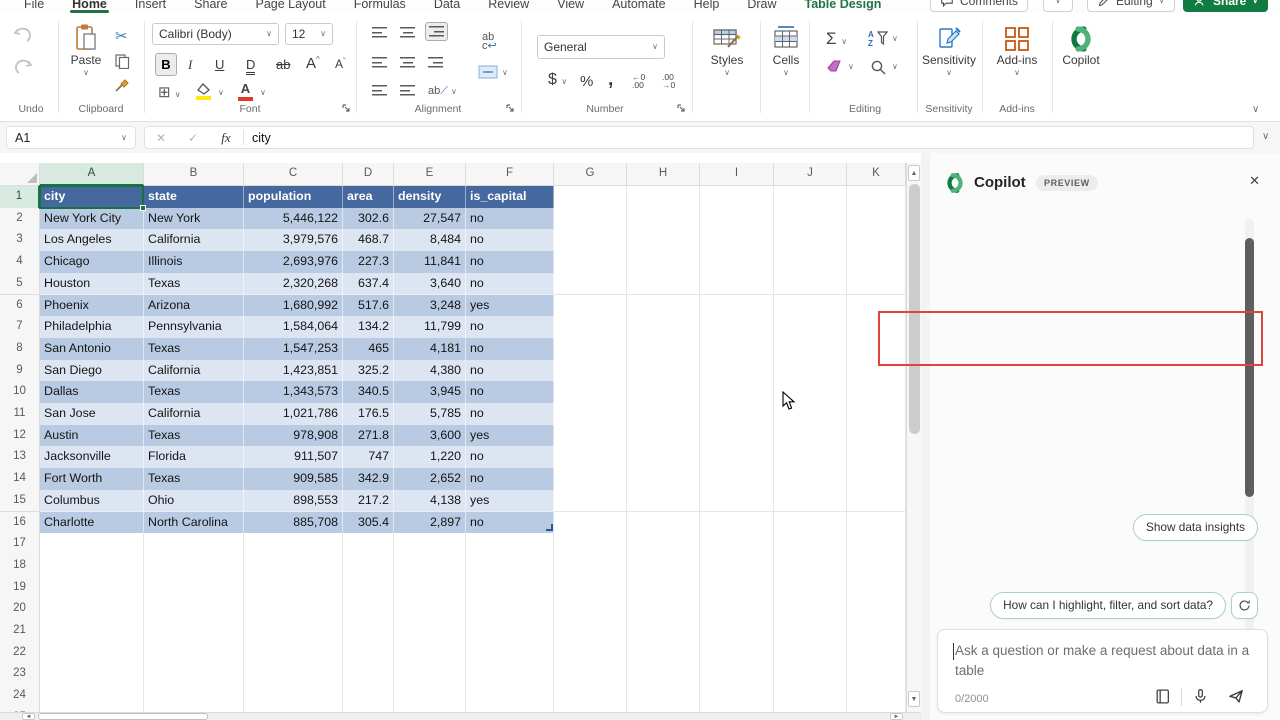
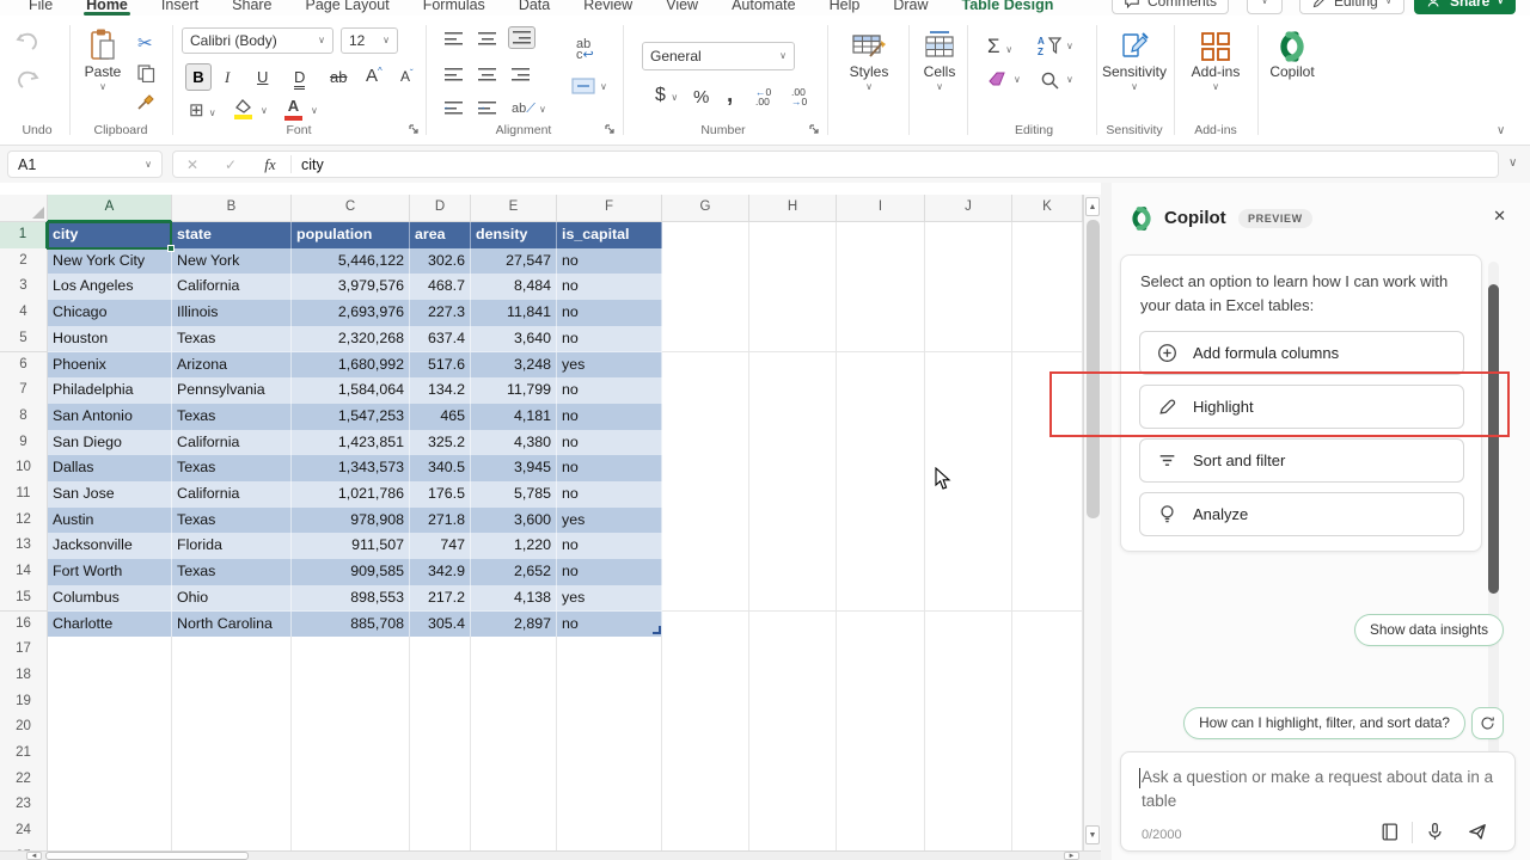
  File
  Home
  Insert
  Share
  Page Layout
  Formulas
  Data
  Review
  View
  Automate
  Help
  Draw
  Table Design
  Comments
  ∨
  Editing
  ∨
  Share
  ∨
  Undo
  Paste
  ∨
  ✂
  Clipboard
  Calibri (Body)
  ∨
  12
  ∨
  B
  I
  U
  D
  ab
  A^
  Aˇ
  ⊞ ∨
  ∨
  A
  ∨
  Font
  ←
  →
  ab⟋ ∨
  ab
  c↩
  ∨
  Alignment
  General
  ∨
  $ ∨
  %
  ,
  ←0
  .00
  .00
  →0
  Number
  Styles
  ∨
  Cells
  ∨
  Σ ∨
  A
  Z
  ∨
  ∨
  ∨
  Editing
  Sensitivity
  ∨
  Sensitivity
  Add-ins
  ∨
  Add-ins
  Copilot
  ∨
  A1
  ∨
  ✕
  ✓
  fx
  city
  ∨
  A
  B
  C
  D
  E
  F
  G
  H
  I
  J
  K
  1
  city
  state
  population
  area
  density
  is_capital
  2
  New York City
  New York
  5,446,122
  302.6
  27,547
  no
  3
  Los Angeles
  California
  3,979,576
  468.7
  8,484
  no
  4
  Chicago
  Illinois
  2,693,976
  227.3
  11,841
  no
  5
  Houston
  Texas
  2,320,268
  637.4
  3,640
  no
  6
  Phoenix
  Arizona
  1,680,992
  517.6
  3,248
  yes
  7
  Philadelphia
  Pennsylvania
  1,584,064
  134.2
  11,799
  no
  8
  San Antonio
  Texas
  1,547,253
  465
  4,181
  no
  9
  San Diego
  California
  1,423,851
  325.2
  4,380
  no
  10
  Dallas
  Texas
  1,343,573
  340.5
  3,945
  no
  11
  San Jose
  California
  1,021,786
  176.5
  5,785
  no
  12
  Austin
  Texas
  978,908
  271.8
  3,600
  yes
  13
  Jacksonville
  Florida
  911,507
  747
  1,220
  no
  14
  Fort Worth
  Texas
  909,585
  342.9
  2,652
  no
  15
  Columbus
  Ohio
  898,553
  217.2
  4,138
  yes
  16
  Charlotte
  North Carolina
  885,708
  305.4
  2,897
  no
  17
  18
  19
  20
  21
  22
  23
  24
  Copilot
  PREVIEW
  ✕
+ Select an option to learn how I can work with your data in Excel tables:
+ Add formula columns
+ Highlight
+ Sort and filter
+ Analyze
  Show data insights
  How can I highlight, filter, and sort data?
  Ask a question or make a request about data in a table
  0/2000
